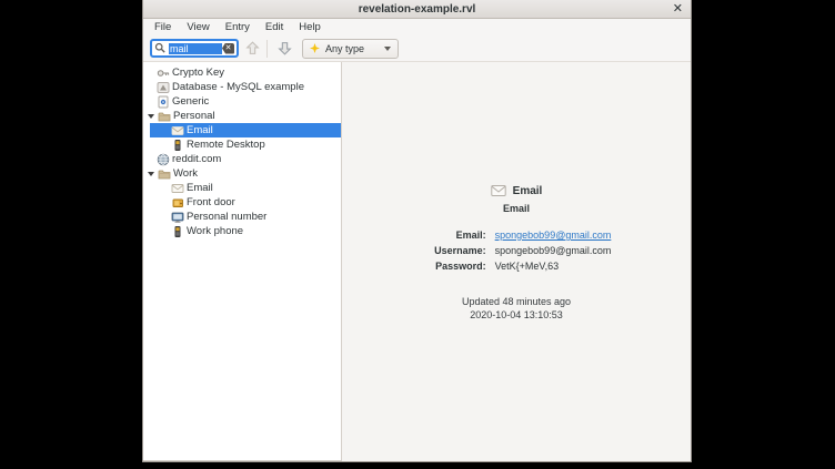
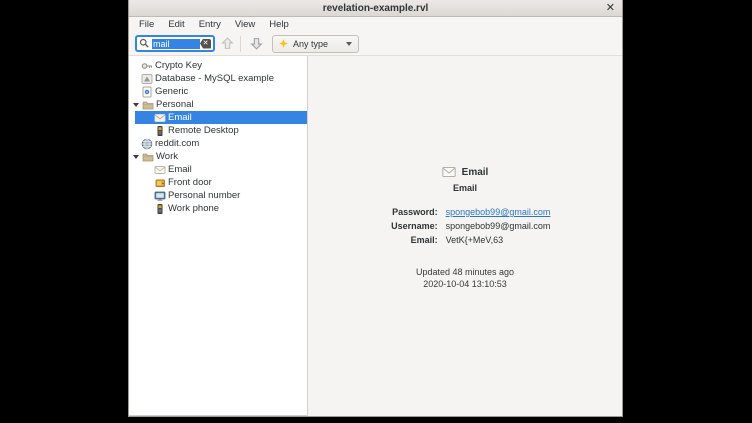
  revelation-example.rvl
  ✕
  File
- View
+ Edit
  Entry
- Edit
+ View
  Help
  mail
  Any type
  Crypto Key
  Database - MySQL example
  Generic
  Personal
  Email
  Remote Desktop
  reddit.com
  Work
  Email
  Front door
  Personal number
  Work phone
  Email
  Email
- Email:
+ Password:
  spongebob99@gmail.com
  Username:
  spongebob99@gmail.com
- Password:
+ Email:
  VetK{+MeV,63
  Updated 48 minutes ago
  2020-10-04 13:10:53
